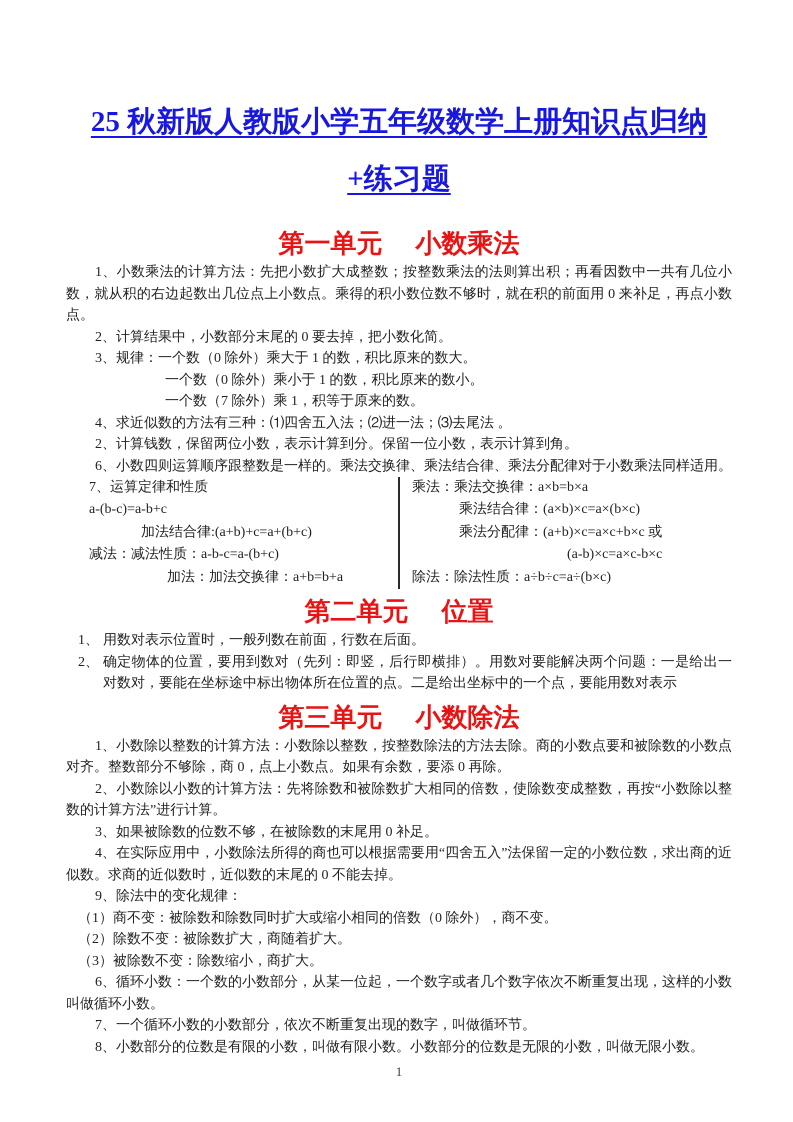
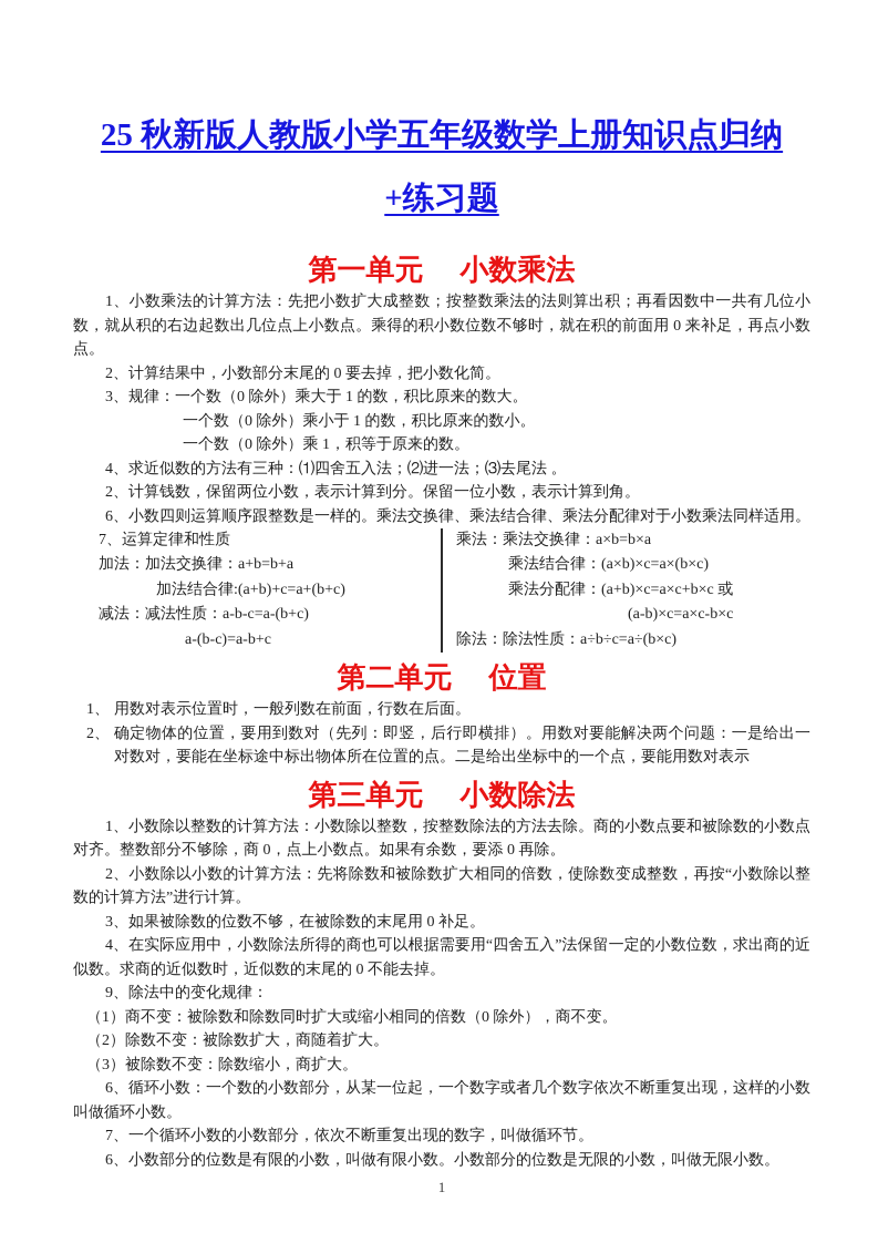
  25 秋新版人教版小学五年级数学上册知识点归纳
  +练习题
  第一单元 小数乘法
  1、小数乘法的计算方法：先把小数扩大成整数；按整数乘法的法则算出积；再看因数中一共有几位小数，就从积的右边起数出几位点上小数点。乘得的积小数位数不够时，就在积的前面用 0 来补足，再点小数点。
  2、计算结果中，小数部分末尾的 0 要去掉，把小数化简。
  3、规律：一个数（0 除外）乘大于 1 的数，积比原来的数大。
  一个数（0 除外）乘小于 1 的数，积比原来的数小。
- 一个数（7 除外）乘 1，积等于原来的数。
+ 一个数（0 除外）乘 1，积等于原来的数。
  4、求近似数的方法有三种：⑴四舍五入法；⑵进一法；⑶去尾法 。
  2、计算钱数，保留两位小数，表示计算到分。保留一位小数，表示计算到角。
  6、小数四则运算顺序跟整数是一样的。乘法交换律、乘法结合律、乘法分配律对于小数乘法同样适用。
  7、运算定律和性质
- a-(b-c)=a-b+c
+ 加法：加法交换律：a+b=b+a
  加法结合律:(a+b)+c=a+(b+c)
  减法：减法性质：a-b-c=a-(b+c)
- 加法：加法交换律：a+b=b+a
+ a-(b-c)=a-b+c
  乘法：乘法交换律：a×b=b×a
  乘法结合律：(a×b)×c=a×(b×c)
  乘法分配律：(a+b)×c=a×c+b×c 或
  (a-b)×c=a×c-b×c
  除法：除法性质：a÷b÷c=a÷(b×c)
  第二单元 位置
  1、
  用数对表示位置时，一般列数在前面，行数在后面。
  2、
  确定物体的位置，要用到数对（先列：即竖，后行即横排）。用数对要能解决两个问题：一是给出一对数对，要能在坐标途中标出物体所在位置的点。二是给出坐标中的一个点，要能用数对表示
  第三单元 小数除法
  1、小数除以整数的计算方法：小数除以整数，按整数除法的方法去除。商的小数点要和被除数的小数点对齐。整数部分不够除，商 0，点上小数点。如果有余数，要添 0 再除。
  2、小数除以小数的计算方法：先将除数和被除数扩大相同的倍数，使除数变成整数，再按“小数除以整数的计算方法”进行计算。
  3、如果被除数的位数不够，在被除数的末尾用 0 补足。
  4、在实际应用中，小数除法所得的商也可以根据需要用“四舍五入”法保留一定的小数位数，求出商的近似数。求商的近似数时，近似数的末尾的 0 不能去掉。
  9、除法中的变化规律：
  （1）商不变：被除数和除数同时扩大或缩小相同的倍数（0 除外），商不变。
  （2）除数不变：被除数扩大，商随着扩大。
  （3）被除数不变：除数缩小，商扩大。
  6、循环小数：一个数的小数部分，从某一位起，一个数字或者几个数字依次不断重复出现，这样的小数叫做循环小数。
  7、一个循环小数的小数部分，依次不断重复出现的数字，叫做循环节。
- 8、小数部分的位数是有限的小数，叫做有限小数。小数部分的位数是无限的小数，叫做无限小数。
+ 6、小数部分的位数是有限的小数，叫做有限小数。小数部分的位数是无限的小数，叫做无限小数。
  1
